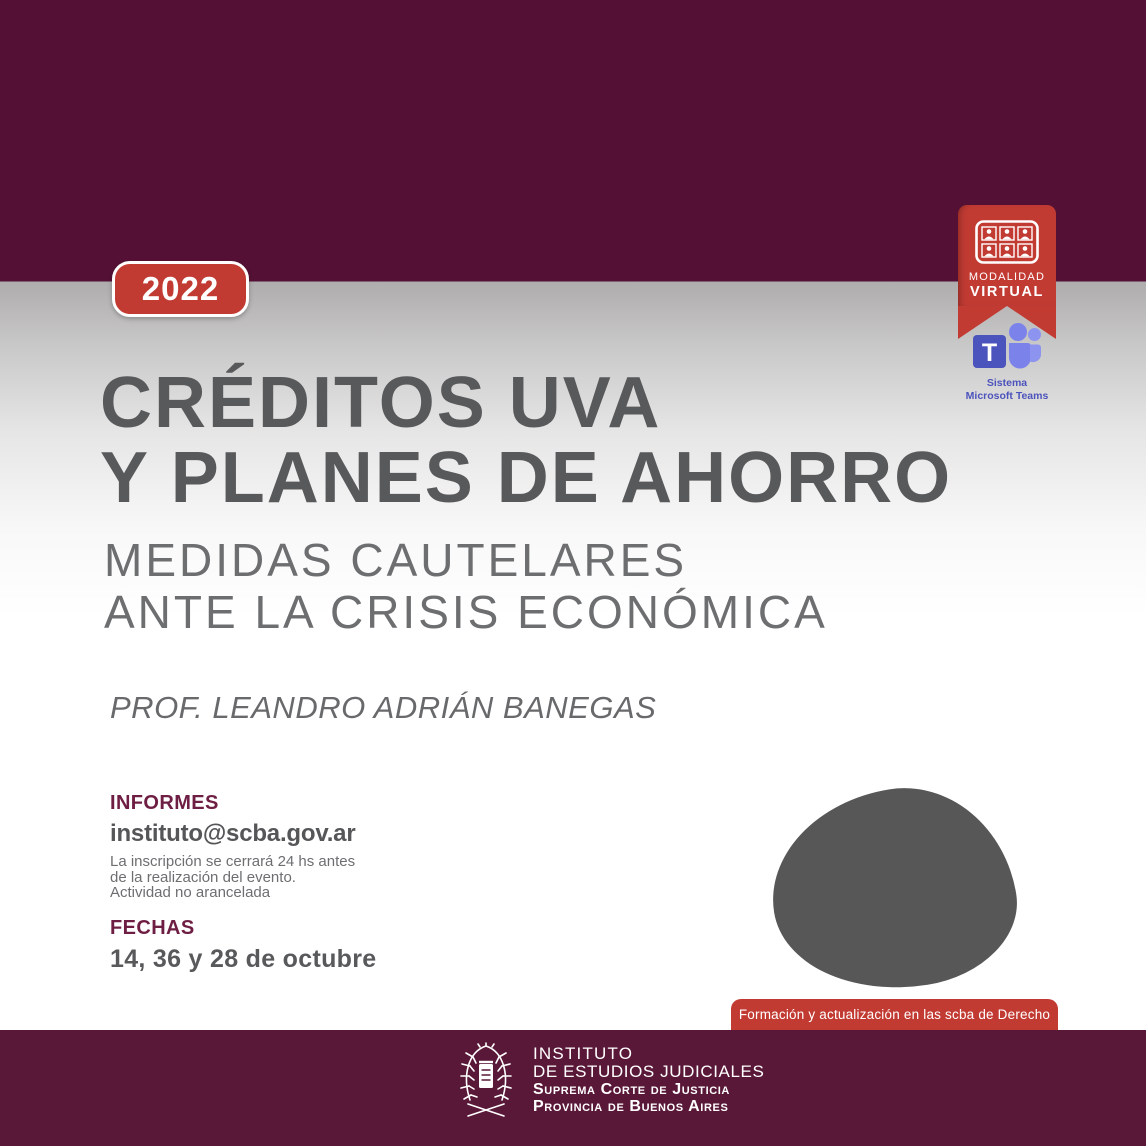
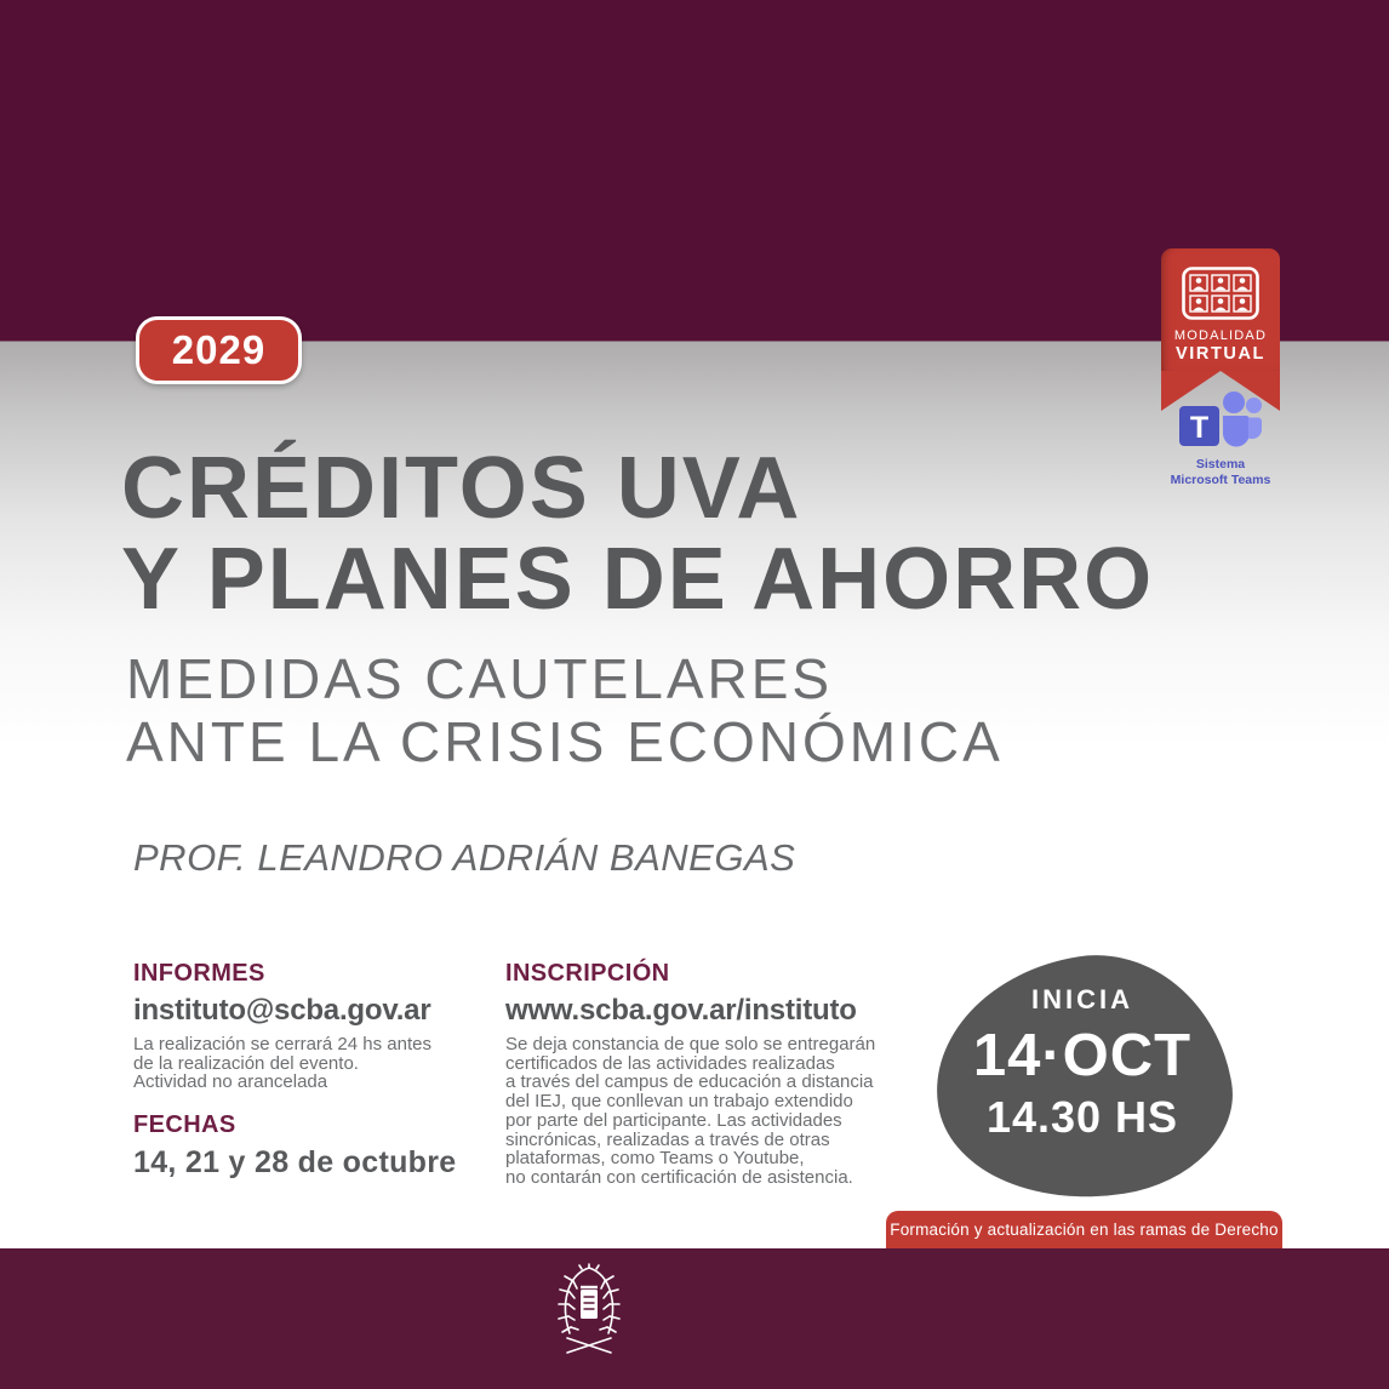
- 2022
+ 2029
  MODALIDAD
  VIRTUAL
  T
  Sistema
  Microsoft Teams
  CRÉDITOS UVA
  Y PLANES DE AHORRO
  MEDIDAS CAUTELARES
  ANTE LA CRISIS ECONÓMICA
  PROF. LEANDRO ADRIÁN BANEGAS
  INFORMES
  instituto@scba.gov.ar
- La inscripción se cerrará 24 hs antes
+ La realización se cerrará 24 hs antes
  de la realización del evento.
  Actividad no arancelada
  FECHAS
- 14, 36 y 28 de octubre
+ 14, 21 y 28 de octubre
+ INSCRIPCIÓN
+ www.scba.gov.ar/instituto
+ Se deja constancia de que solo se entregarán
+ certificados de las actividades realizadas
+ a través del campus de educación a distancia
+ del IEJ, que conllevan un trabajo extendido
+ por parte del participante. Las actividades
+ sincrónicas, realizadas a través de otras
+ plataformas, como Teams o Youtube,
+ no contarán con certificación de asistencia.
+ INICIA
+ 14·OCT
+ 14.30 HS
- Formación y actualización en las scba de Derecho
+ Formación y actualización en las ramas de Derecho
- INSTITUTO
- DE ESTUDIOS JUDICIALES
- Suprema Corte de Justicia
- Provincia de Buenos Aires
